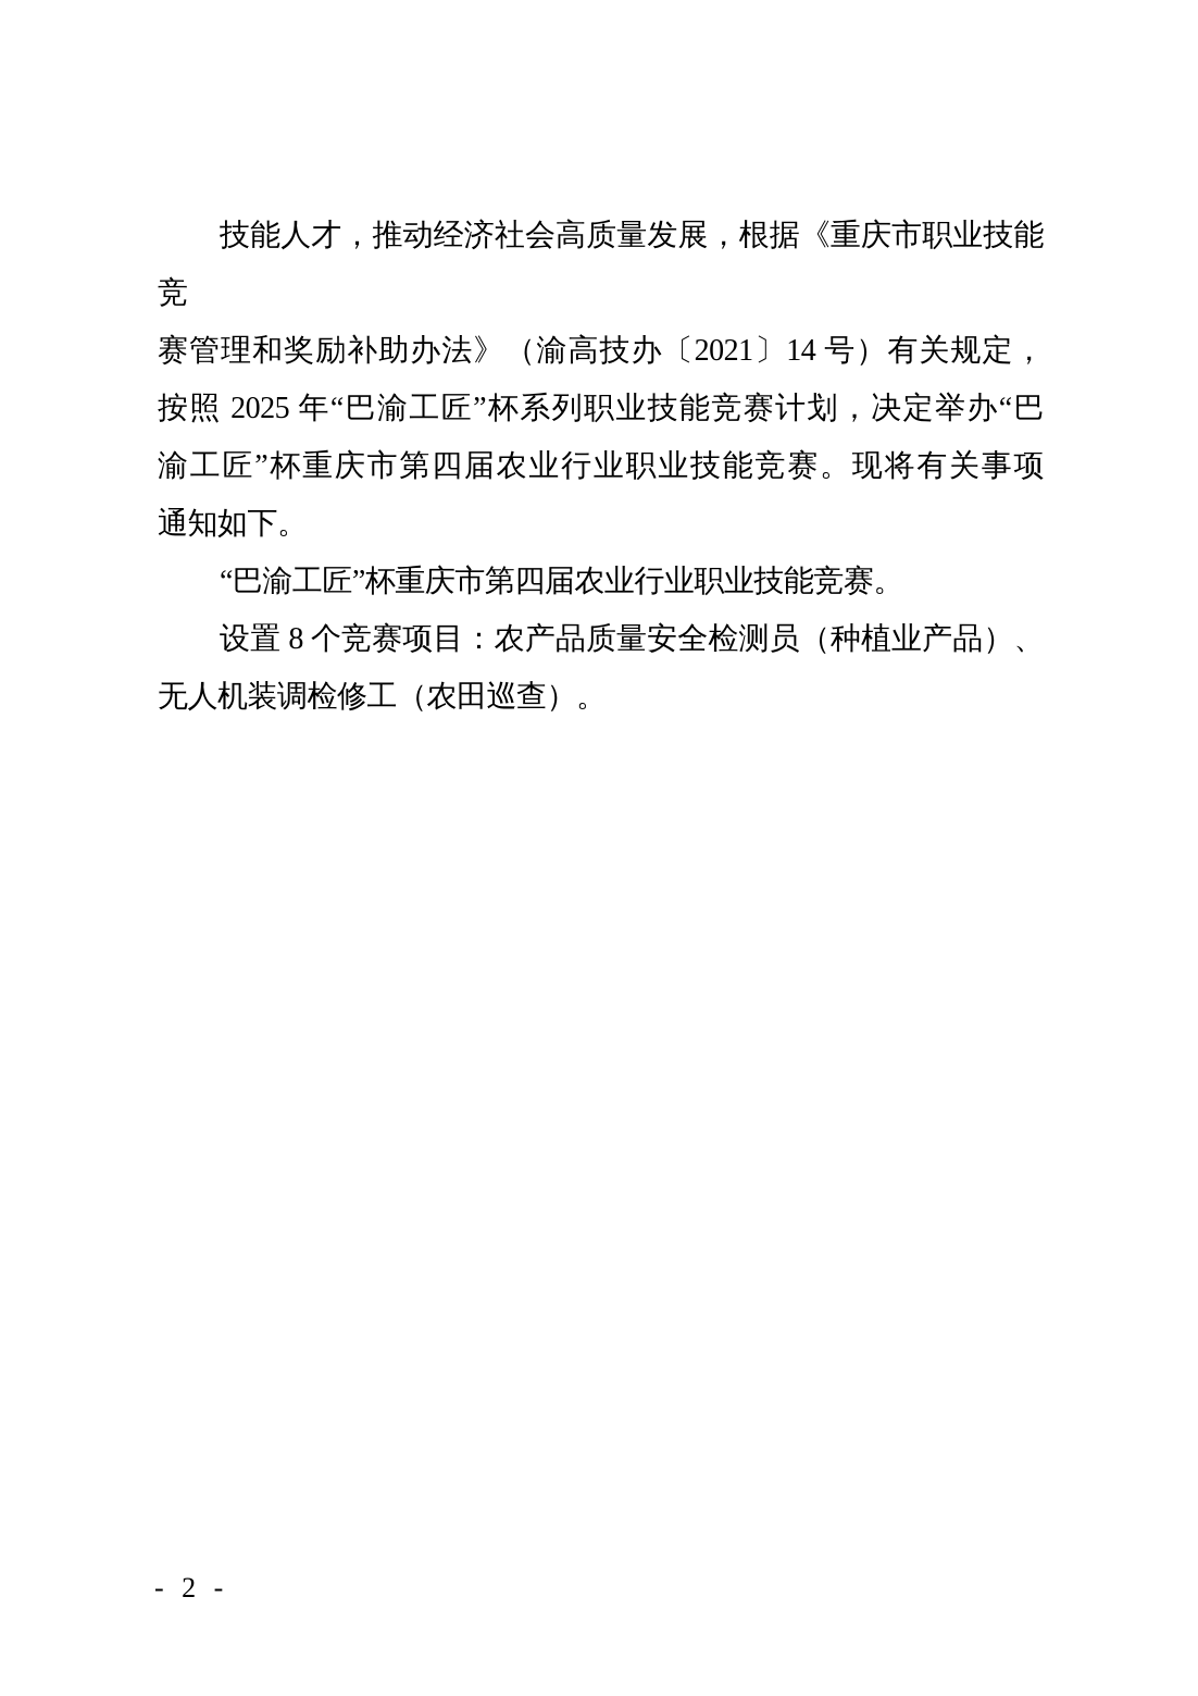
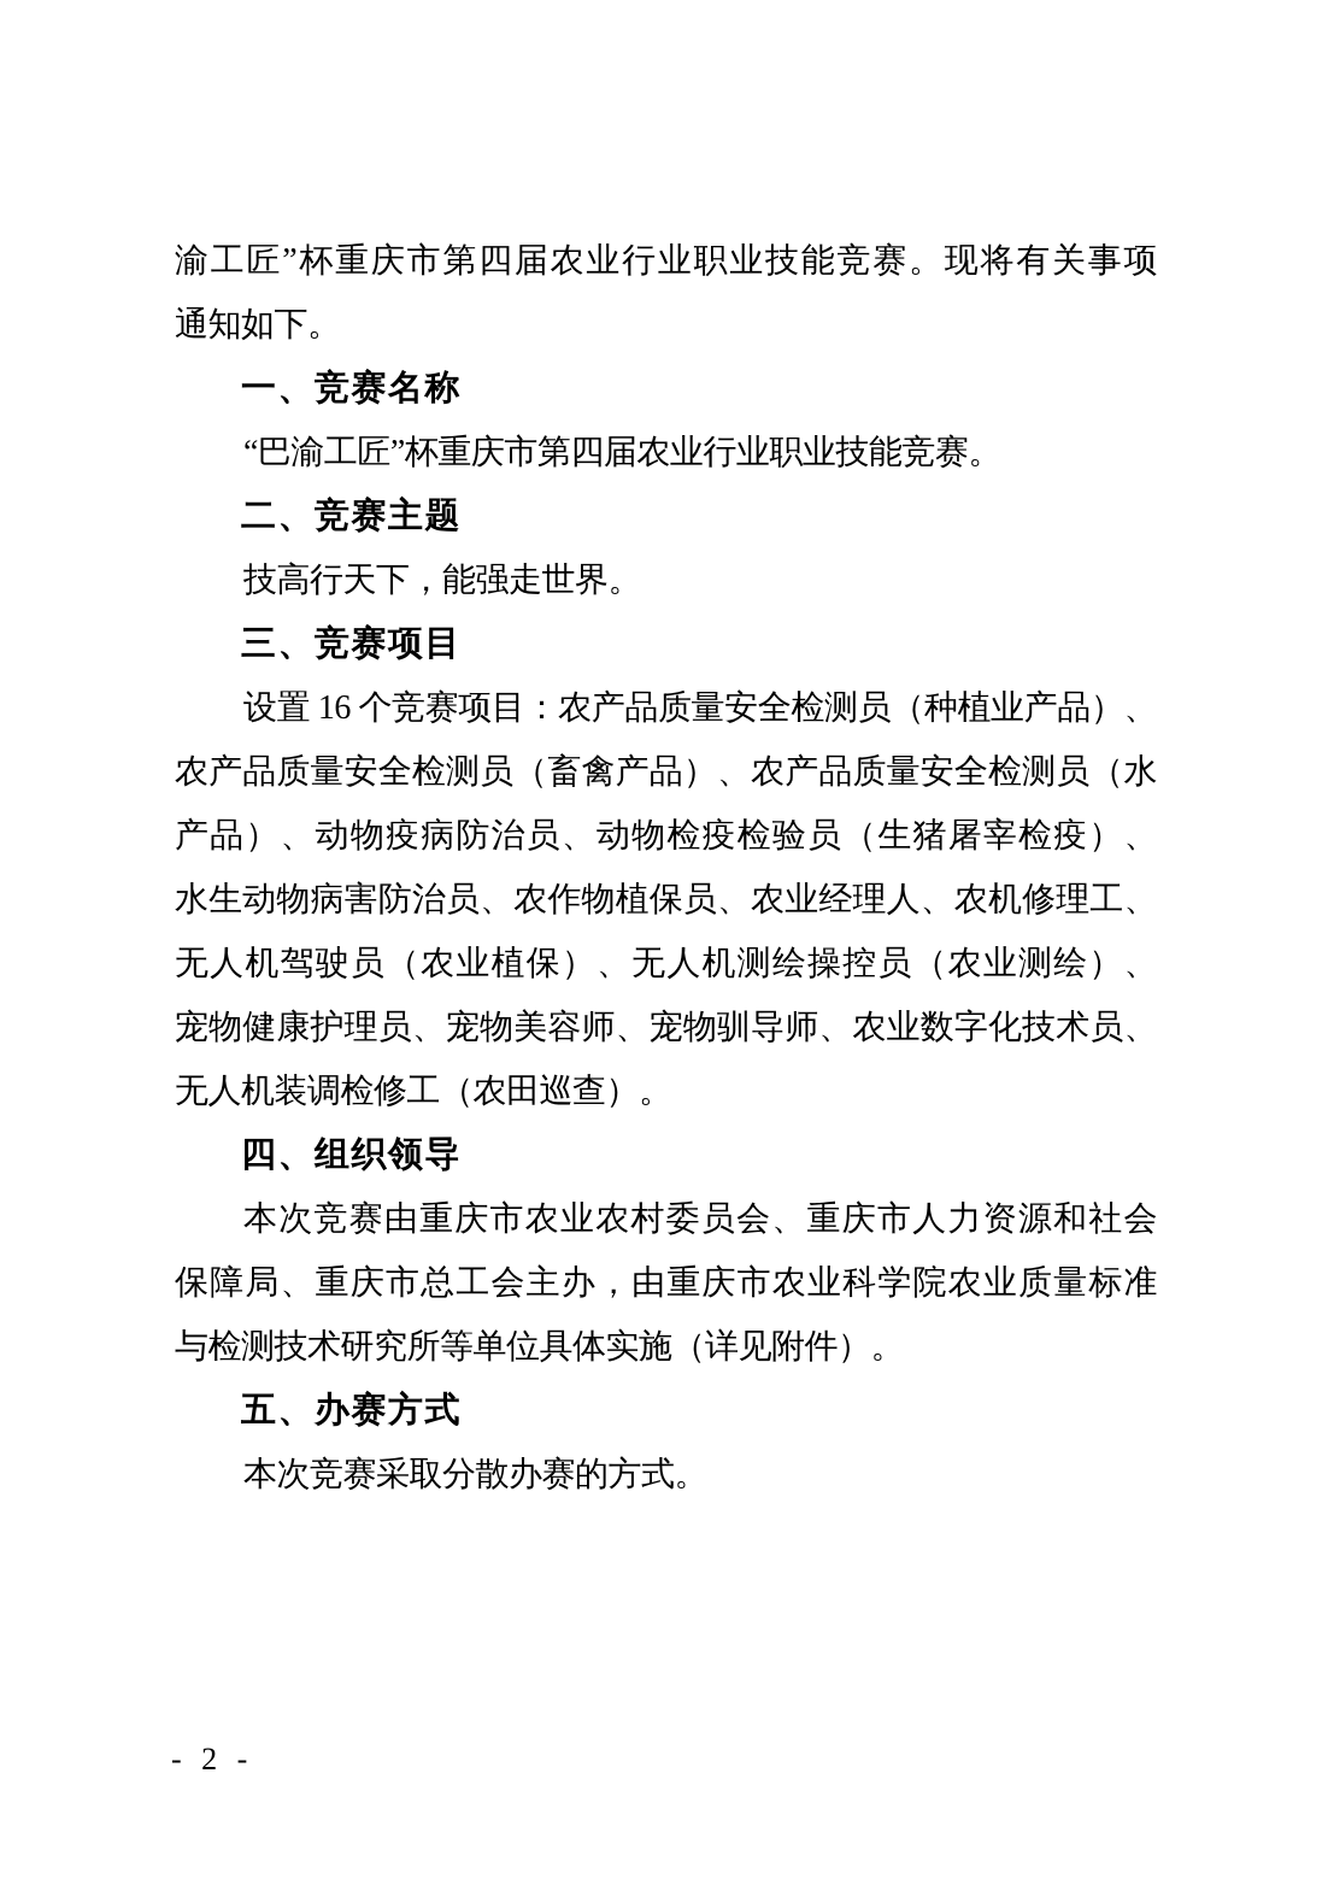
- 技能人才，推动经济社会高质量发展，根据《重庆市职业技能竞
- 赛管理和奖励补助办法》（渝高技办〔2021〕14 号）有关规定，
- 按照 2025 年“巴渝工匠”杯系列职业技能竞赛计划，决定举办“巴
  渝工匠”杯重庆市第四届农业行业职业技能竞赛。现将有关事项
  通知如下。
+ 一、竞赛名称
  “巴渝工匠”杯重庆市第四届农业行业职业技能竞赛。
+ 二、竞赛主题
+ 技高行天下，能强走世界。
+ 三、竞赛项目
- 设置 8 个竞赛项目：农产品质量安全检测员（种植业产品）、
+ 设置 16 个竞赛项目：农产品质量安全检测员（种植业产品）、
+ 农产品质量安全检测员（畜禽产品）、农产品质量安全检测员（水
+ 产品）、动物疫病防治员、动物检疫检验员（生猪屠宰检疫）、
+ 水生动物病害防治员、农作物植保员、农业经理人、农机修理工、
+ 无人机驾驶员（农业植保）、无人机测绘操控员（农业测绘）、
+ 宠物健康护理员、宠物美容师、宠物驯导师、农业数字化技术员、
  无人机装调检修工（农田巡查）。
+ 四、组织领导
+ 本次竞赛由重庆市农业农村委员会、重庆市人力资源和社会
+ 保障局、重庆市总工会主办，由重庆市农业科学院农业质量标准
+ 与检测技术研究所等单位具体实施（详见附件）。
+ 五、办赛方式
+ 本次竞赛采取分散办赛的方式。
  - 2 -
